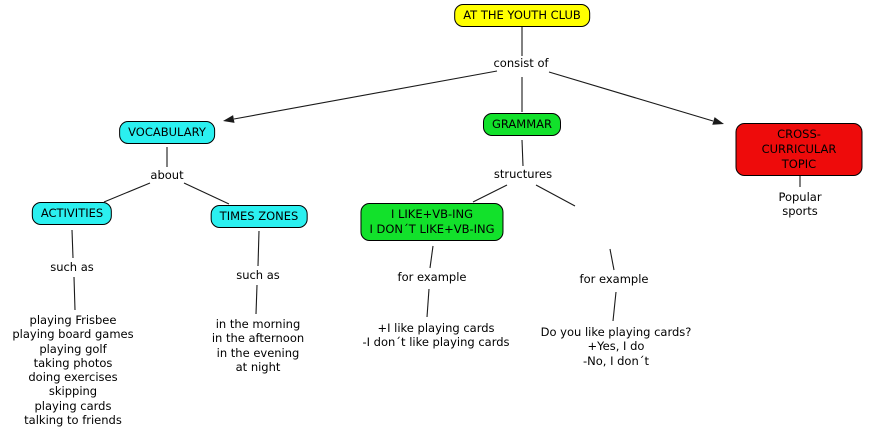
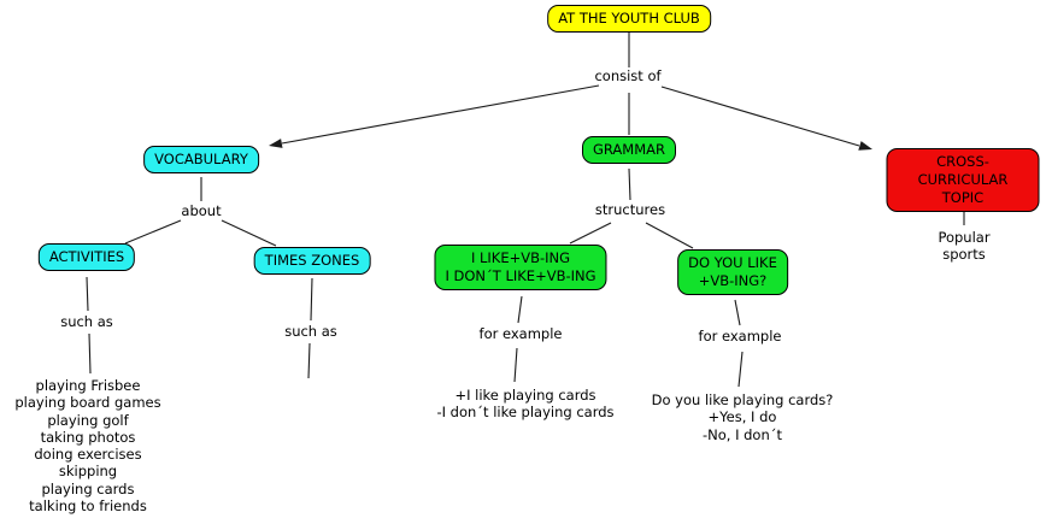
  AT THE YOUTH CLUB
  VOCABULARY
  GRAMMAR
  CROSS-CURRICULAR
  TOPIC
  ACTIVITIES
  TIMES ZONES
  I LIKE+VB-ING
  I DON´T LIKE+VB-ING
+ DO YOU LIKE
+ +VB-ING?
  consist of
  about
  structures
  such as
  such as
  for example
  for example
  Popular sports
  playing Frisbee
  playing board games
  playing golf
  taking photos
  doing exercises
  skipping
  playing cards
  talking to friends
- in the morning
- in the afternoon
- in the evening
- at night
  +I like playing cards
  -I don´t like playing cards
  Do you like playing cards?
  +Yes, I do
  -No, I don´t
